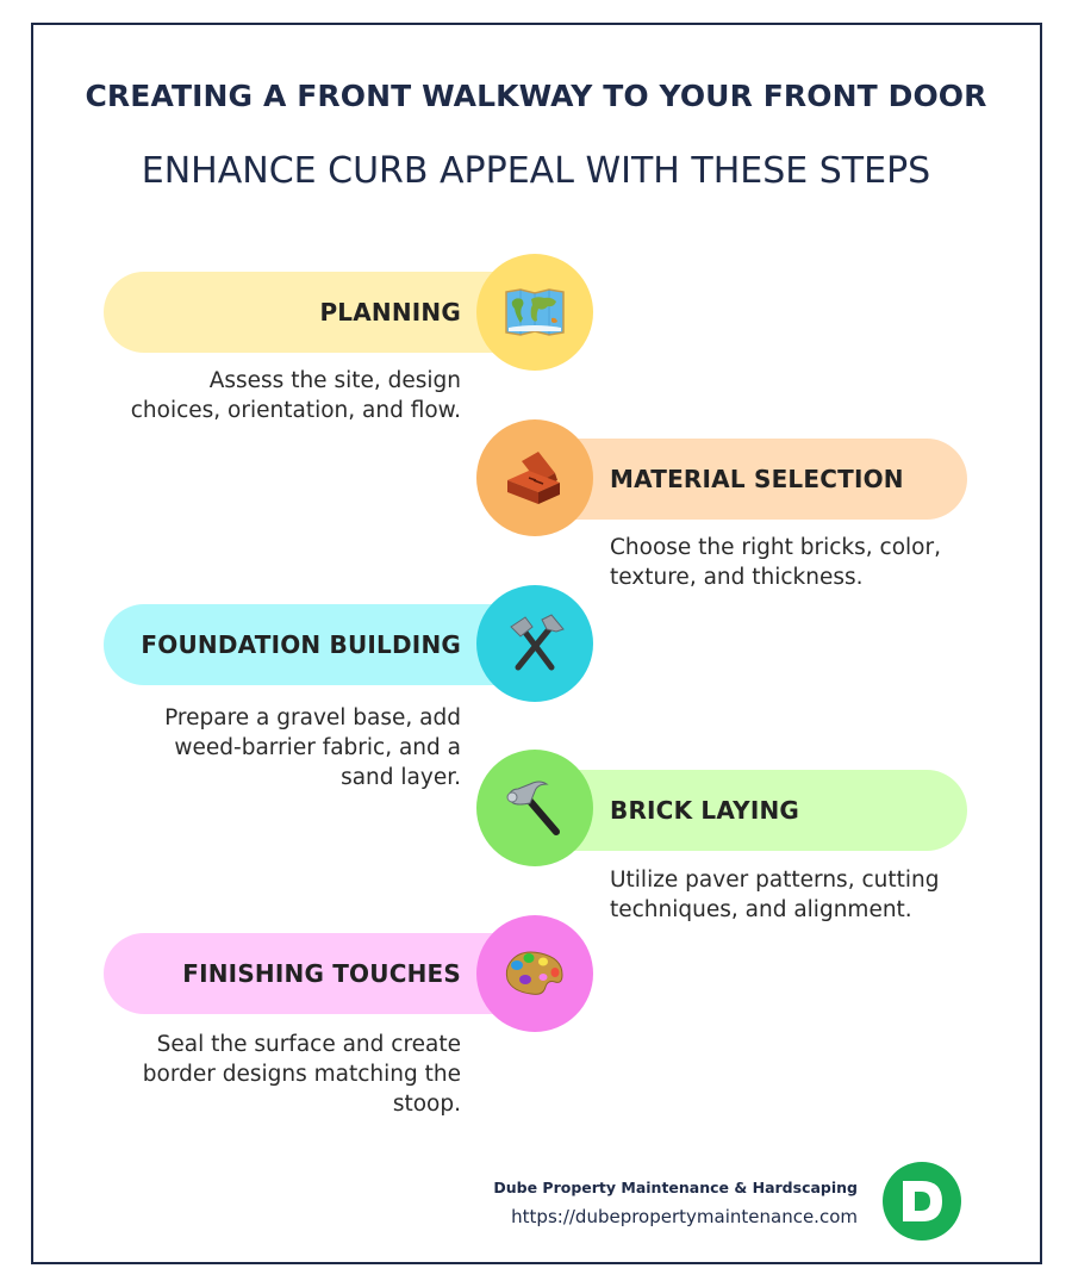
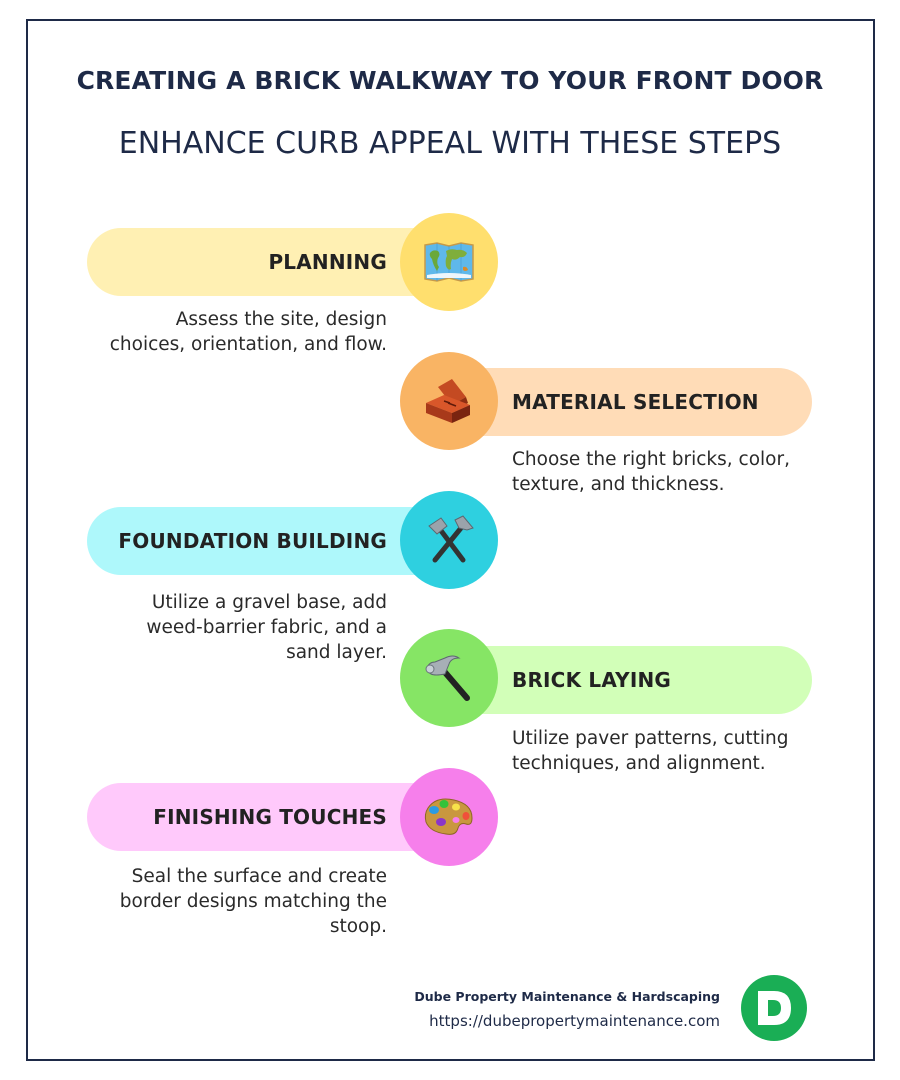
- CREATING A FRONT WALKWAY TO YOUR FRONT DOOR
+ CREATING A BRICK WALKWAY TO YOUR FRONT DOOR
  ENHANCE CURB APPEAL WITH THESE STEPS
  PLANNING
  Assess the site, design
  choices, orientation, and flow.
  MATERIAL SELECTION
  Choose the right bricks, color,
  texture, and thickness.
  FOUNDATION BUILDING
- Prepare a gravel base, add
+ Utilize a gravel base, add
  weed-barrier fabric, and a
  sand layer.
  BRICK LAYING
  Utilize paver patterns, cutting
  techniques, and alignment.
  FINISHING TOUCHES
  Seal the surface and create
  border designs matching the
  stoop.
  Dube Property Maintenance & Hardscaping
  https://dubepropertymaintenance.com
